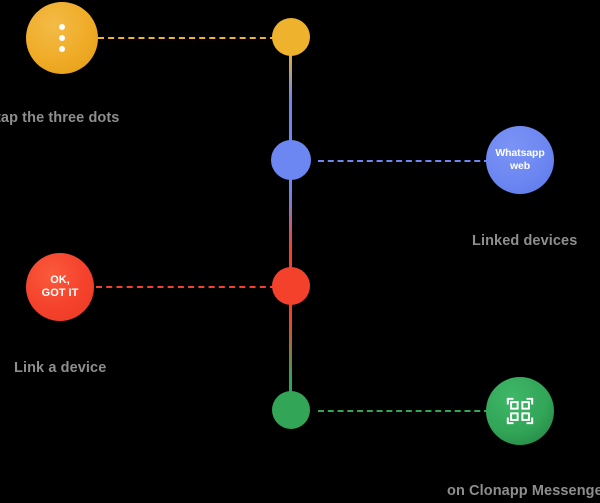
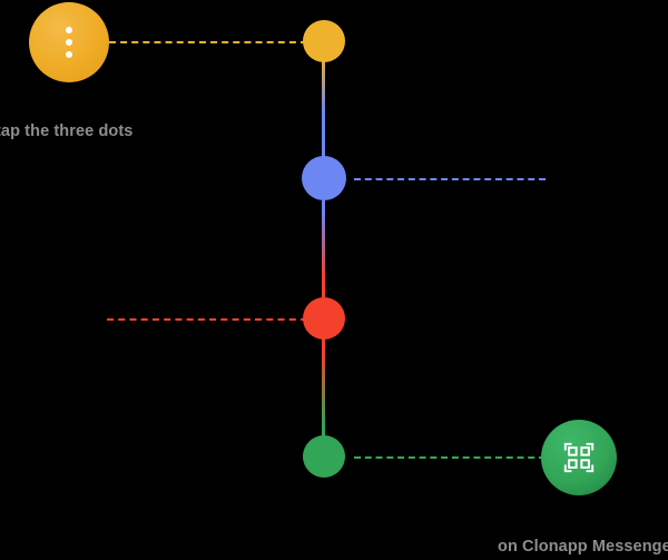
  ap the three dots
- Whatsapp
- web
- Linked devices
- OK,
- GOT IT
- Link a device
  on Clonapp Messenge
